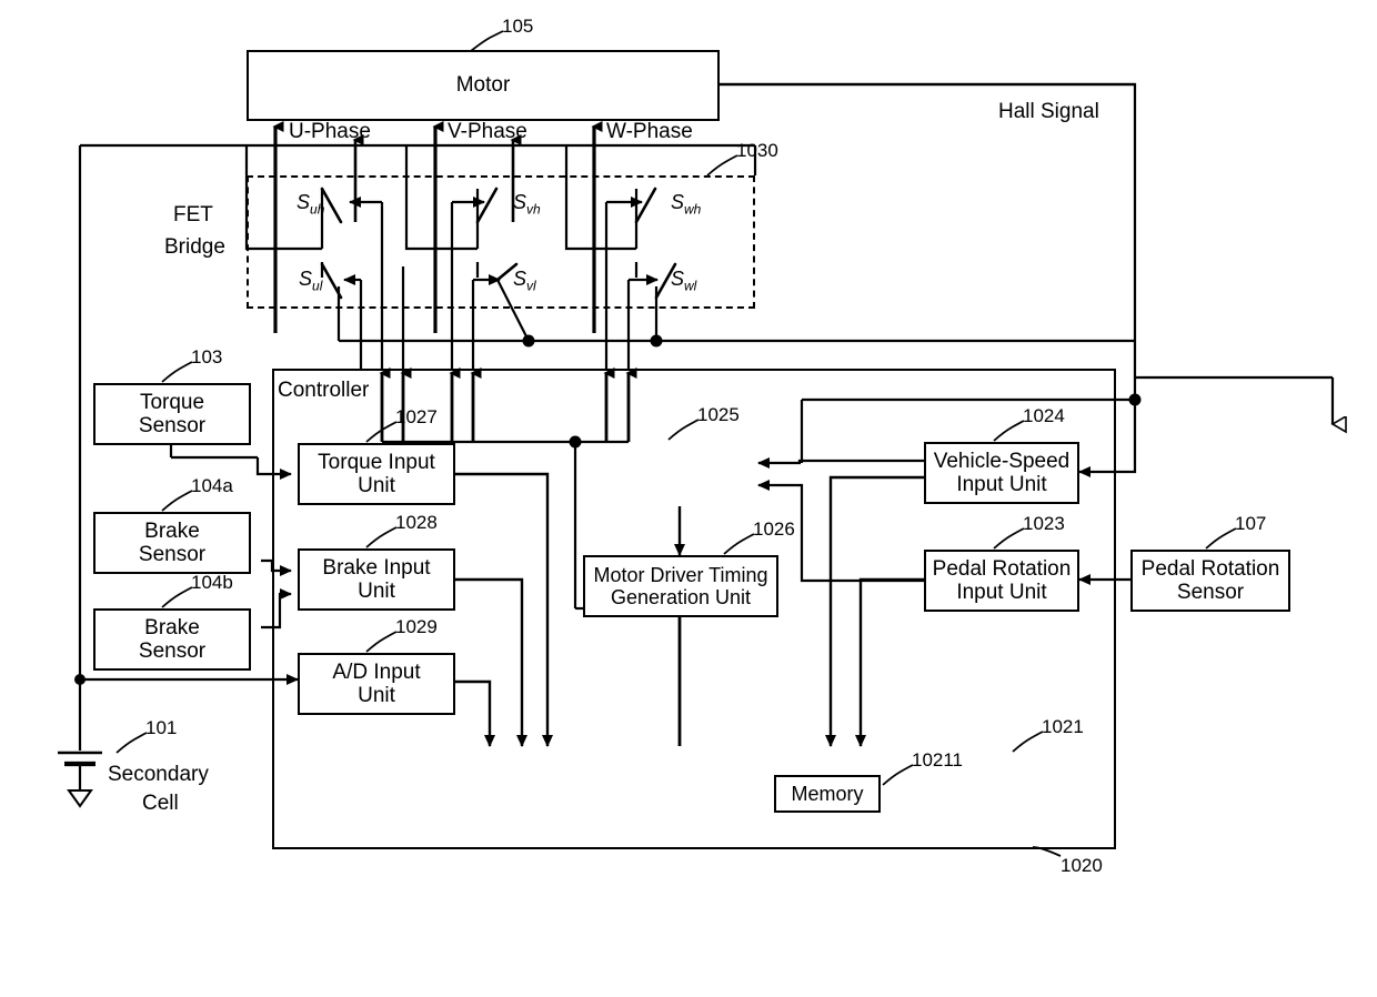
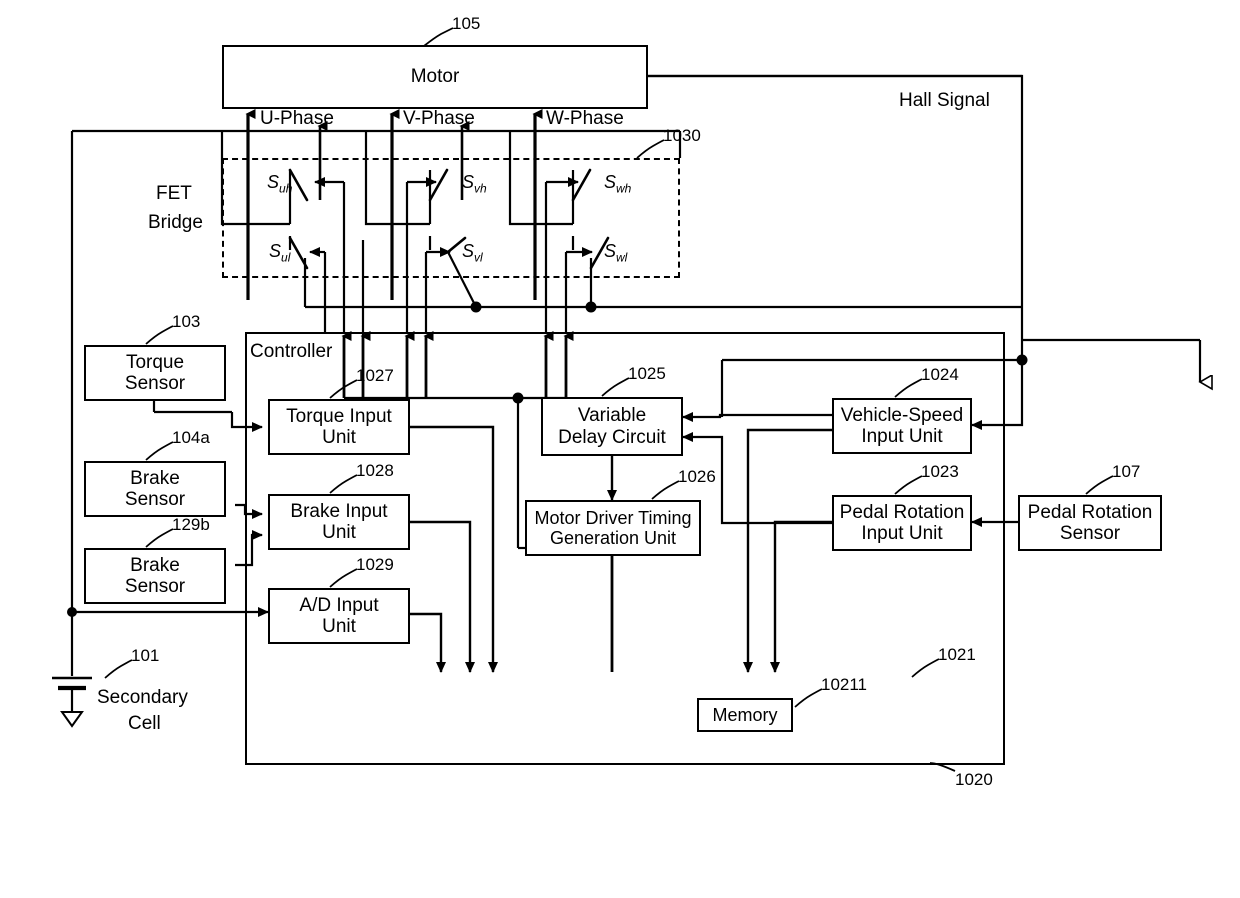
  Motor
  Torque
  Sensor
  Brake
  Sensor
  Brake
  Sensor
  Torque Input
  Unit
  Brake Input
  Unit
  A/D Input
  Unit
+ Variable
+ Delay Circuit
  Motor Driver Timing
  Generation Unit
  Vehicle-Speed
  Input Unit
  Pedal Rotation
  Input Unit
  Pedal Rotation
  Sensor
  Memory
  Controller
  FET
  Bridge
  U-Phase
  V-Phase
  W-Phase
  Hall Signal
  Secondary
  Cell
  Suh
  Svh
  Swh
  Sul
  Svl
  Swl
  105
  1030
  103
  104a
- 104b
+ 129b
  1027
  1028
  1029
  1025
  1026
  1024
  1023
  107
  1021
  10211
  101
  1020
